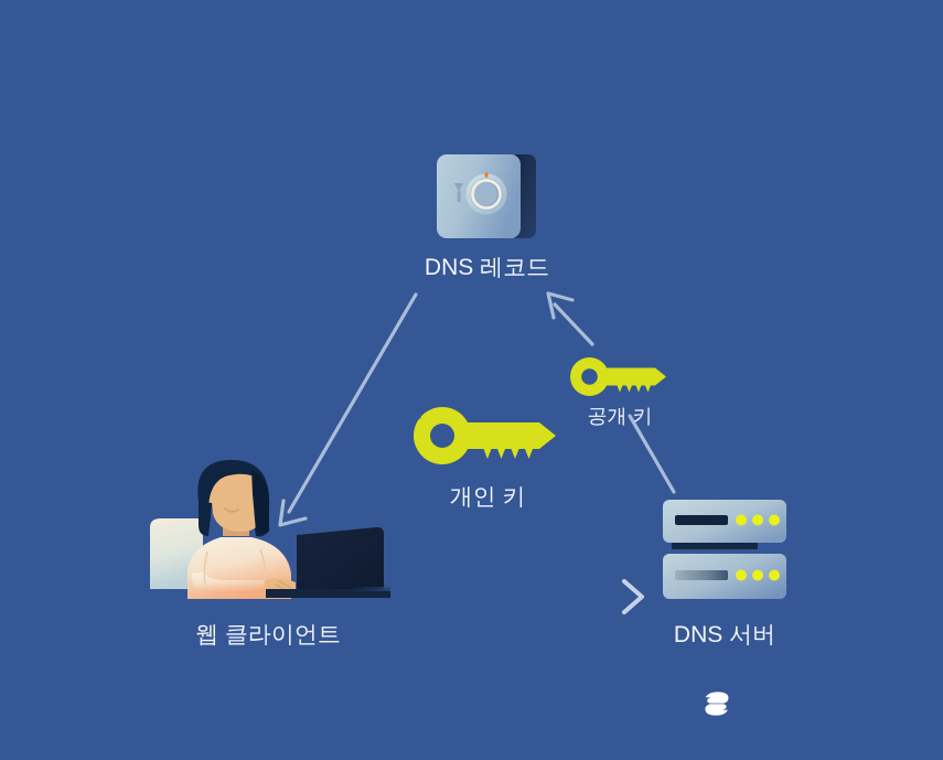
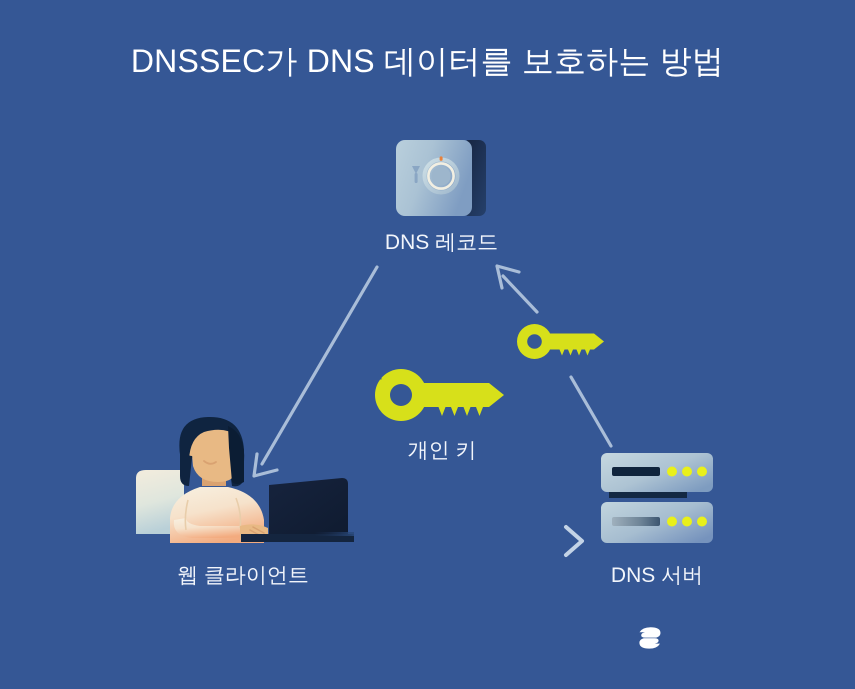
+ DNSSEC가 DNS 데이터를 보호하는 방법
  DNS 레코드
- 공개 키
  개인 키
  DNS 서버
  웹 클라이언트
